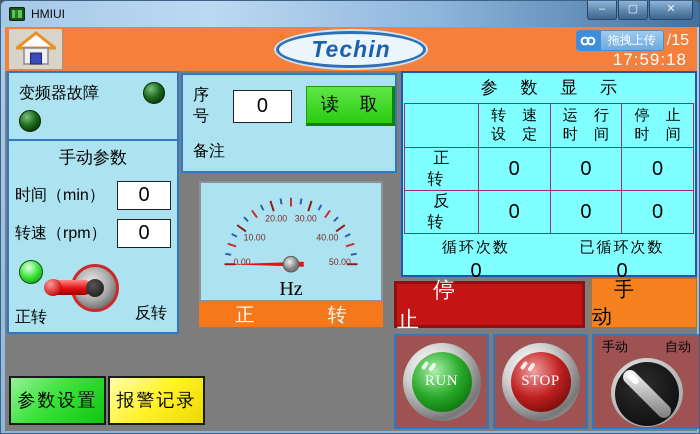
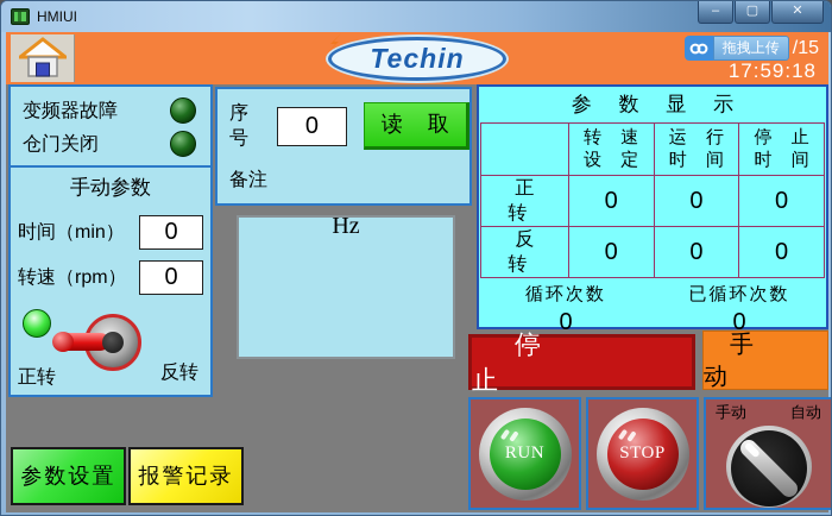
  HMIUI
  –
  ▢
  ✕
  Techin
  拖拽上传
  /15
  17:59:18
  变频器故障
+ 仓门关闭
  手动参数
  时间（min）
  0
  转速（rpm）
  0
  正转
  反转
  序号
  0
  读 取
  备注
- 0.00
- 10.00
- 20.00
- 30.00
- 40.00
- 50.00
  Hz
- 正 转
  参 数 显 示
  	转 速 设 定	运 行 时 间	停 止 时 间
  正 转	0	0	0
  反 转	0	0	0
  循环次数
  0
  已循环次数
  0
  停 止
  手 动
  RUN
  STOP
  手动
  自动
  参数设置
  报警记录
